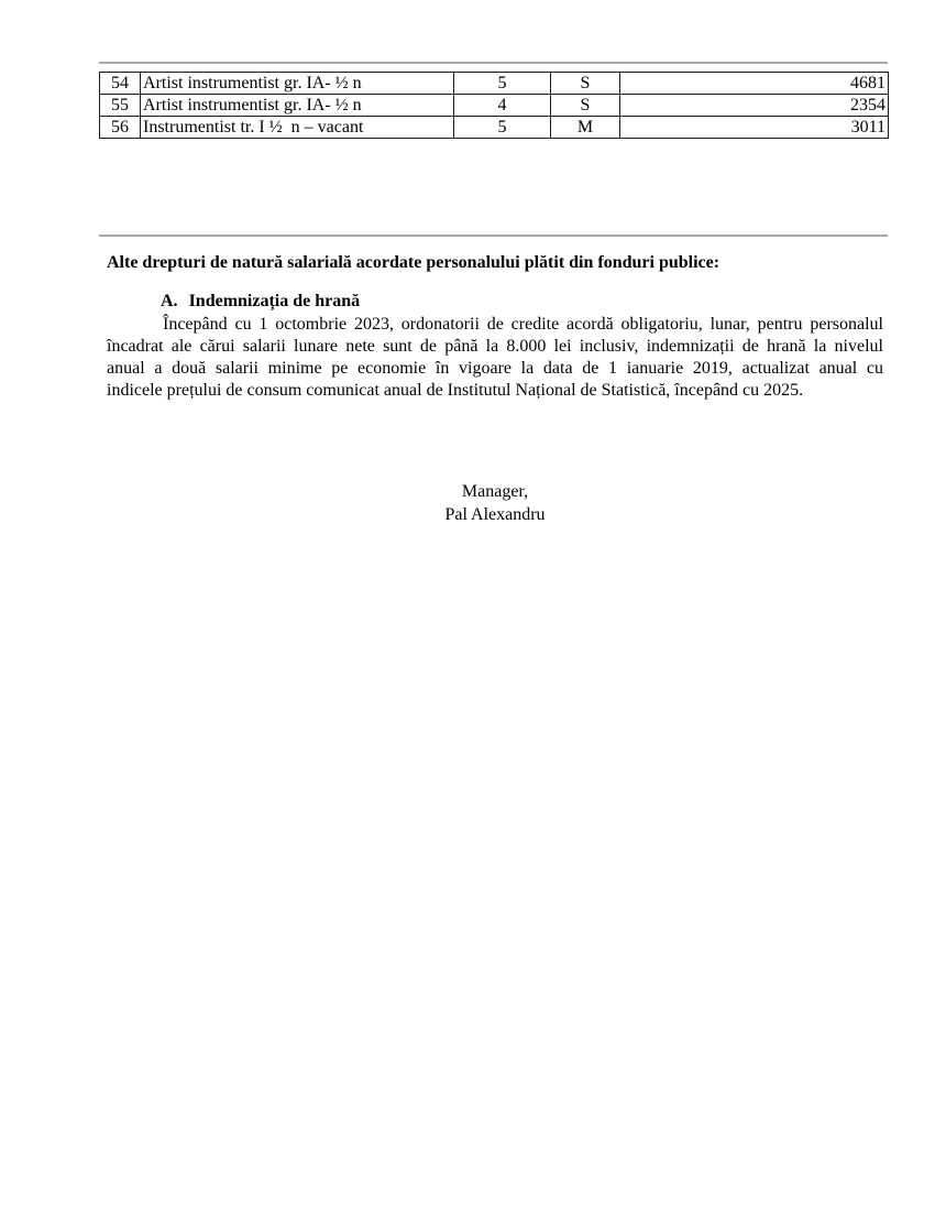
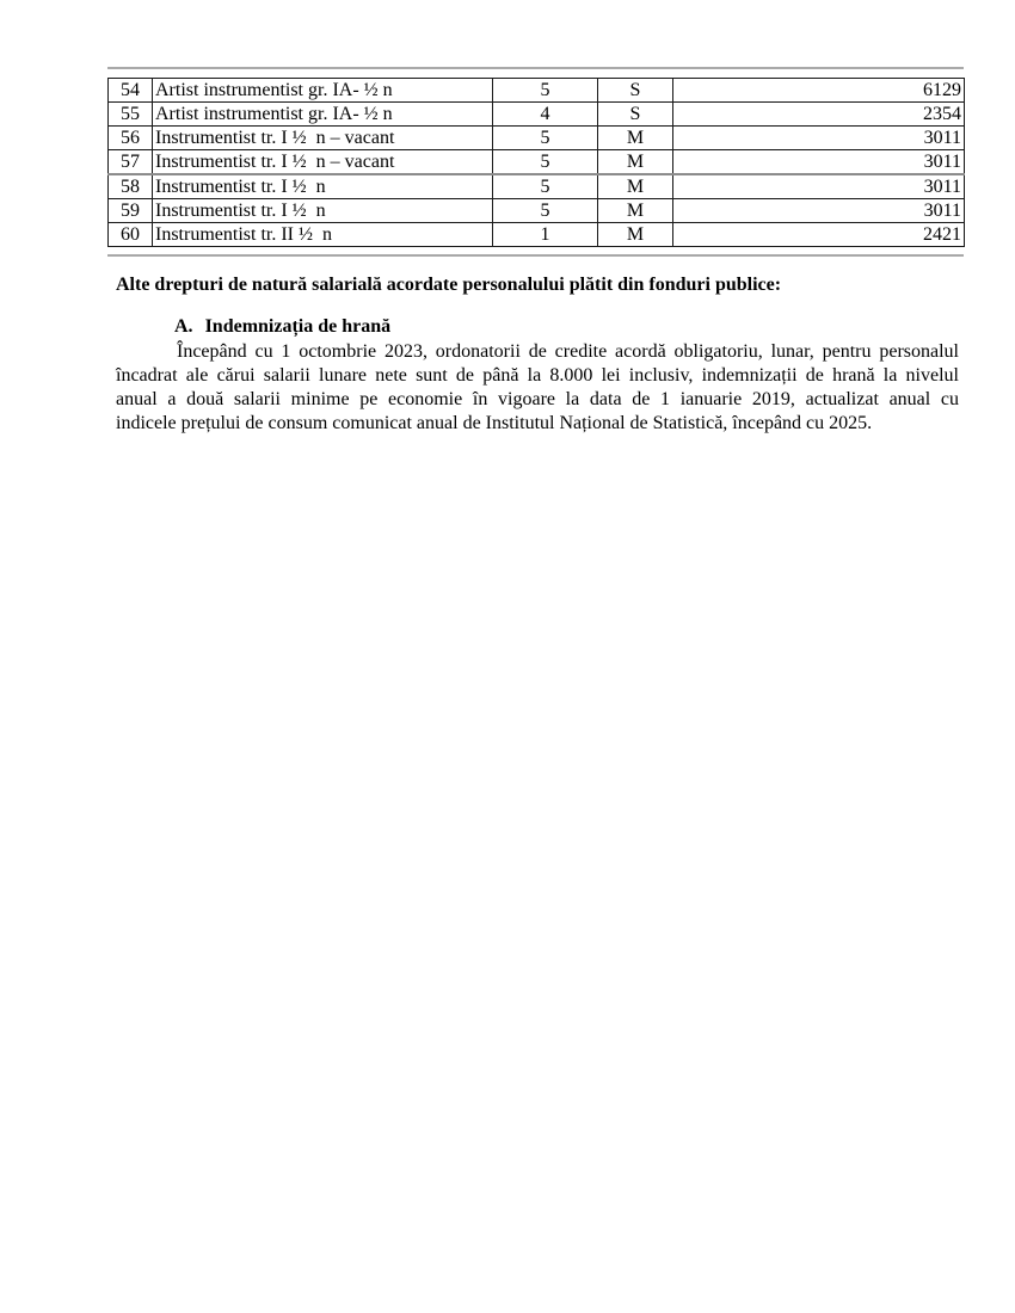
- 54	Artist instrumentist gr. IA- ½ n	5	S	4681
+ 54	Artist instrumentist gr. IA- ½ n	5	S	6129
  55	Artist instrumentist gr. IA- ½ n	4	S	2354
  56	Instrumentist tr. I ½ n – vacant	5	M	3011
+ 57	Instrumentist tr. I ½ n – vacant	5	M	3011
+ 58	Instrumentist tr. I ½ n	5	M	3011
+ 59	Instrumentist tr. I ½ n	5	M	3011
+ 60	Instrumentist tr. II ½ n	1	M	2421
  Alte drepturi de natură salarială acordate personalului plătit din fonduri publice:
  A. Indemnizația de hrană
  Începând cu 1 octombrie 2023, ordonatorii de credite acordă obligatoriu, lunar, pentru personalul
  încadrat ale cărui salarii lunare nete sunt de până la 8.000 lei inclusiv, indemnizații de hrană la nivelul
  anual a două salarii minime pe economie în vigoare la data de 1 ianuarie 2019, actualizat anual cu
  indicele prețului de consum comunicat anual de Institutul Național de Statistică, începând cu 2025.
- Manager,
- Pal Alexandru
